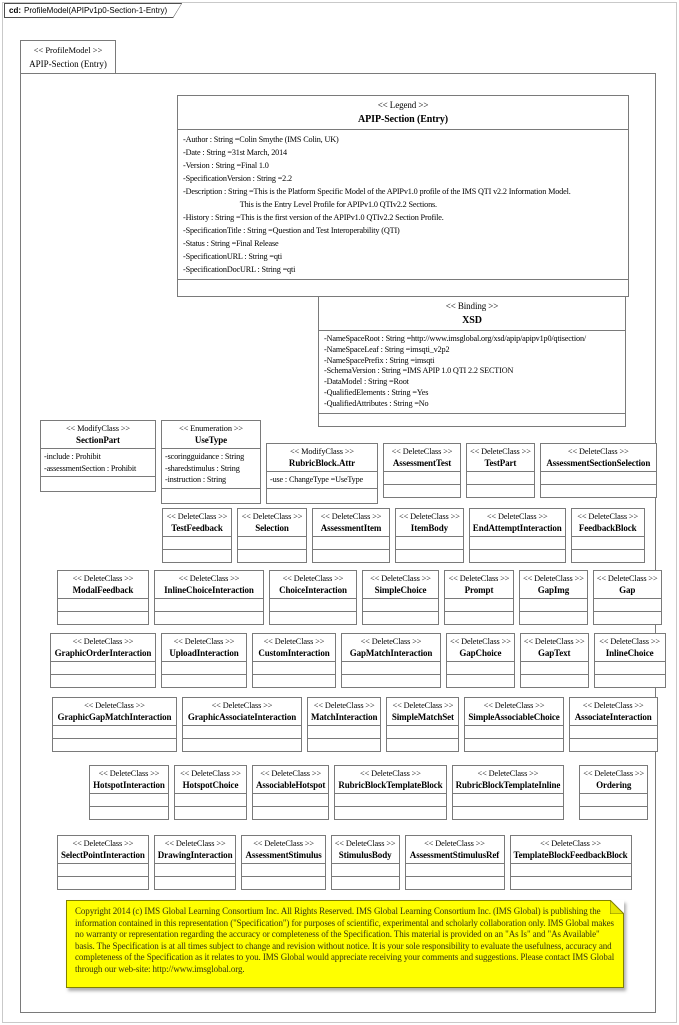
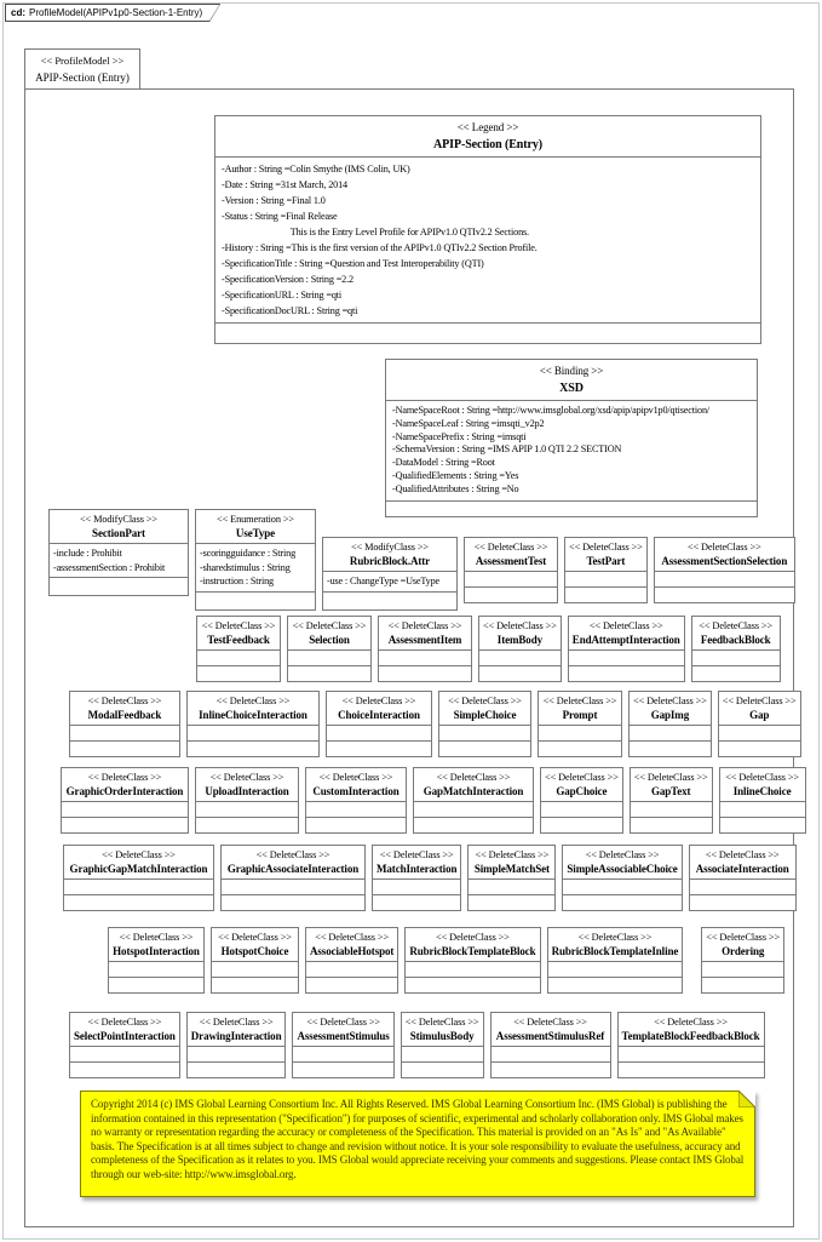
  cd:
  ProfileModel(APIPv1p0-Section-1-Entry)
  << ProfileModel >>
  APIP-Section (Entry)
  << Legend >>
  APIP-Section (Entry)
  -Author : String =Colin Smythe (IMS Colin, UK)
  -Date : String =31st March, 2014
  -Version : String =Final 1.0
- -SpecificationVersion : String =2.2
+ -Status : String =Final Release
- -Description : String =This is the Platform Specific Model of the APIPv1.0 profile of the IMS QTI v2.2 Information Model.
  This is the Entry Level Profile for APIPv1.0 QTIv2.2 Sections.
  -History : String =This is the first version of the APIPv1.0 QTIv2.2 Section Profile.
  -SpecificationTitle : String =Question and Test Interoperability (QTI)
- -Status : String =Final Release
+ -SpecificationVersion : String =2.2
  -SpecificationURL : String =qti
  -SpecificationDocURL : String =qti
  << Binding >>
  XSD
  -NameSpaceRoot : String =http://www.imsglobal.org/xsd/apip/apipv1p0/qtisection/
  -NameSpaceLeaf : String =imsqti_v2p2
  -NameSpacePrefix : String =imsqti
  -SchemaVersion : String =IMS APIP 1.0 QTI 2.2 SECTION
  -DataModel : String =Root
  -QualifiedElements : String =Yes
  -QualifiedAttributes : String =No
  << ModifyClass >>
  SectionPart
  -include : Prohibit
  -assessmentSection : Prohibit
  << Enumeration >>
  UseType
  -scoringguidance : String
  -sharedstimulus : String
  -instruction : String
  << ModifyClass >>
  RubricBlock.Attr
  -use : ChangeType =UseType
  << DeleteClass >>
  AssessmentTest
  << DeleteClass >>
  TestPart
  << DeleteClass >>
  AssessmentSectionSelection
  << DeleteClass >>
  TestFeedback
  << DeleteClass >>
  Selection
  << DeleteClass >>
  AssessmentItem
  << DeleteClass >>
  ItemBody
  << DeleteClass >>
  EndAttemptInteraction
  << DeleteClass >>
  FeedbackBlock
  << DeleteClass >>
  ModalFeedback
  << DeleteClass >>
  InlineChoiceInteraction
  << DeleteClass >>
  ChoiceInteraction
  << DeleteClass >>
  SimpleChoice
  << DeleteClass >>
  Prompt
  << DeleteClass >>
  GapImg
  << DeleteClass >>
  Gap
  << DeleteClass >>
  GraphicOrderInteraction
  << DeleteClass >>
  UploadInteraction
  << DeleteClass >>
  CustomInteraction
  << DeleteClass >>
  GapMatchInteraction
  << DeleteClass >>
  GapChoice
  << DeleteClass >>
  GapText
  << DeleteClass >>
  InlineChoice
  << DeleteClass >>
  GraphicGapMatchInteraction
  << DeleteClass >>
  GraphicAssociateInteraction
  << DeleteClass >>
  MatchInteraction
  << DeleteClass >>
  SimpleMatchSet
  << DeleteClass >>
  SimpleAssociableChoice
  << DeleteClass >>
  AssociateInteraction
  << DeleteClass >>
  HotspotInteraction
  << DeleteClass >>
  HotspotChoice
  << DeleteClass >>
  AssociableHotspot
  << DeleteClass >>
  RubricBlockTemplateBlock
  << DeleteClass >>
  RubricBlockTemplateInline
  << DeleteClass >>
  Ordering
  << DeleteClass >>
  SelectPointInteraction
  << DeleteClass >>
  DrawingInteraction
  << DeleteClass >>
  AssessmentStimulus
  << DeleteClass >>
  StimulusBody
  << DeleteClass >>
  AssessmentStimulusRef
  << DeleteClass >>
  TemplateBlockFeedbackBlock
  Copyright 2014 (c) IMS Global Learning Consortium Inc. All Rights Reserved. IMS Global Learning Consortium Inc. (IMS Global) is publishing the information contained in this representation ("Specification") for purposes of scientific, experimental and scholarly collaboration only. IMS Global makes no warranty or representation regarding the accuracy or completeness of the Specification. This material is provided on an "As Is" and "As Available" basis. The Specification is at all times subject to change and revision without notice. It is your sole responsibility to evaluate the usefulness, accuracy and completeness of the Specification as it relates to you. IMS Global would appreciate receiving your comments and suggestions. Please contact IMS Global through our web-site: http://www.imsglobal.org.
